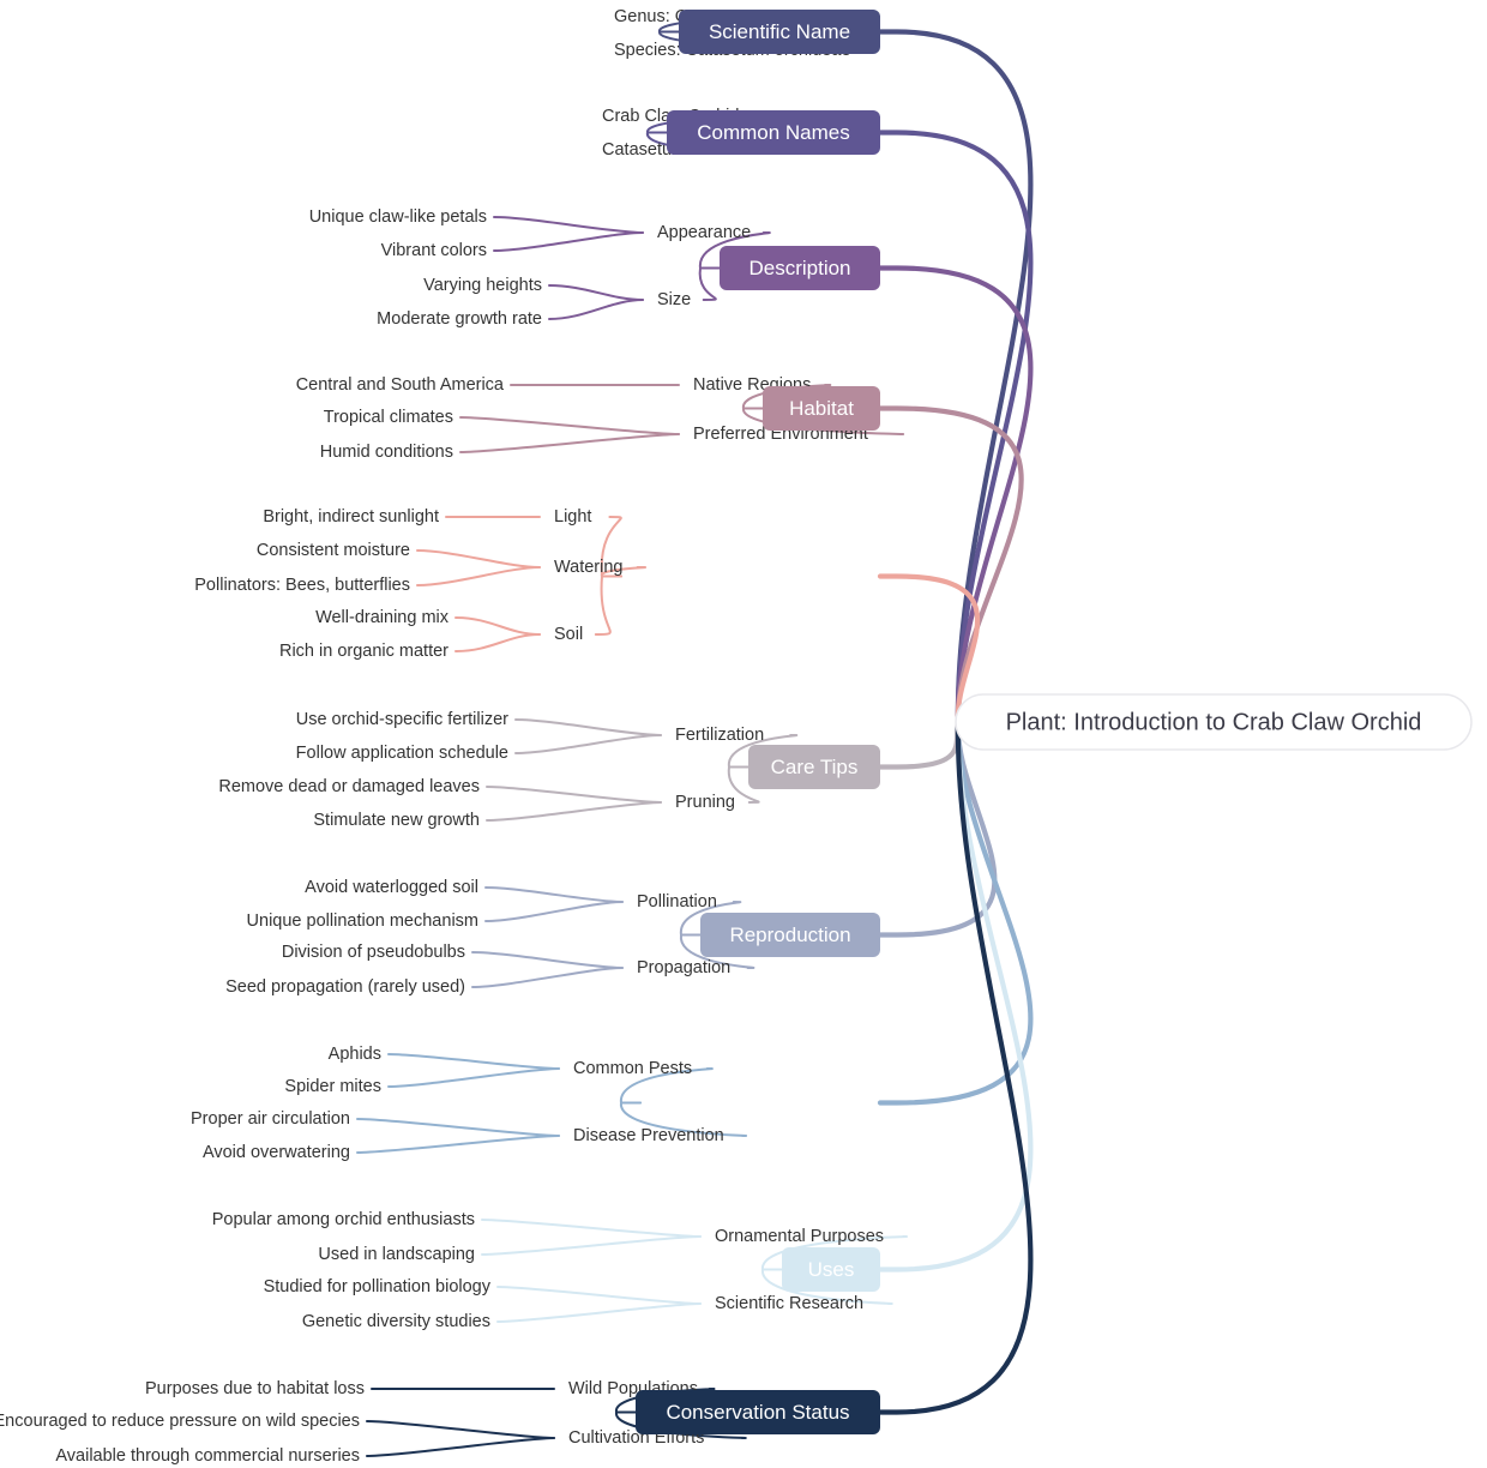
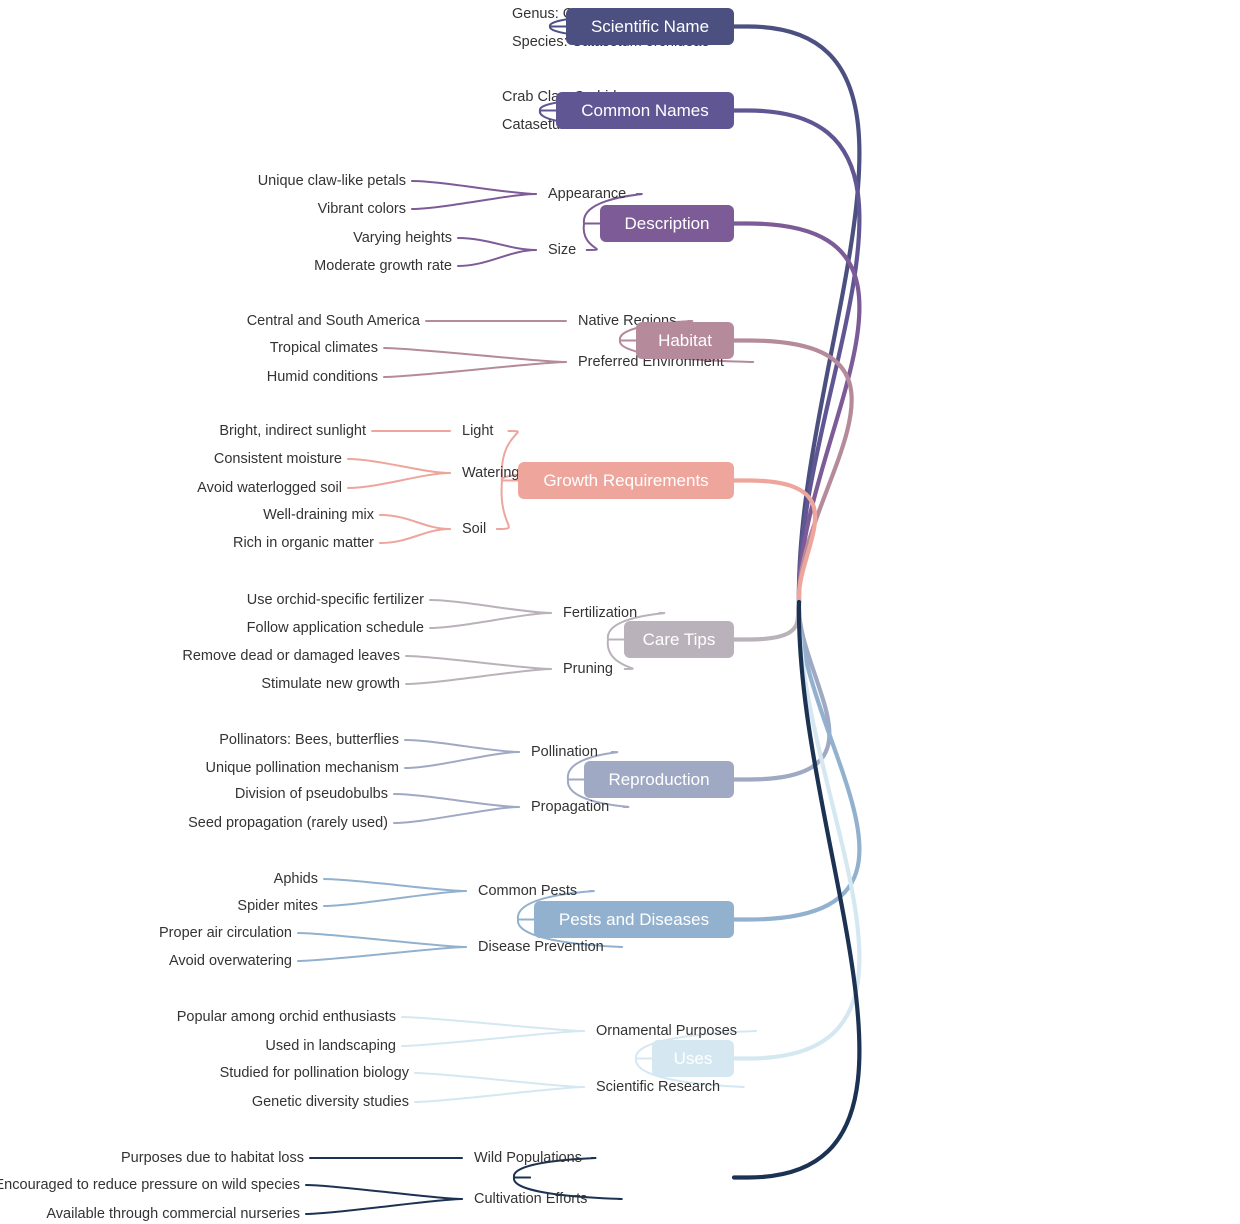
  Scientific Name
  Catasetu
  Common Names
  Unique claw-like petals
  Vibrant colors
  Appearance
  Varying heights
  Moderate growth rate
  Size
  Description
  Central and South America
  Native Regions
  Tropical climates
  Humid conditions
  Preferred Environment
  Habitat
  Bright, indirect sunlight
  Light
  Consistent moisture
- Pollinators: Bees, butterflies
+ Avoid waterlogged soil
  Watering
  Well-draining mix
  Rich in organic matter
  Soil
+ Growth Requirements
  Use orchid-specific fertilizer
  Follow application schedule
  Fertilization
  Remove dead or damaged leaves
  Stimulate new growth
  Pruning
  Care Tips
- Avoid waterlogged soil
+ Pollinators: Bees, butterflies
  Unique pollination mechanism
  Pollination
  Division of pseudobulbs
  Seed propagation (rarely used)
  Propagation
  Reproduction
  Aphids
  Spider mites
  Common Pests
  Proper air circulation
  Avoid overwatering
  Disease Prevention
+ Pests and Diseases
  Popular among orchid enthusiasts
  Used in landscaping
  Ornamental Purposes
  Studied for pollination biology
  Genetic diversity studies
  Scientific Research
  Uses
  Purposes due to habitat loss
  Wild Populations
  ncouraged to reduce pressure on wild species
  Available through commercial nurseries
  Cultivation Efforts
- Conservation Status
- Plant: Introduction to Crab Claw Orchid
